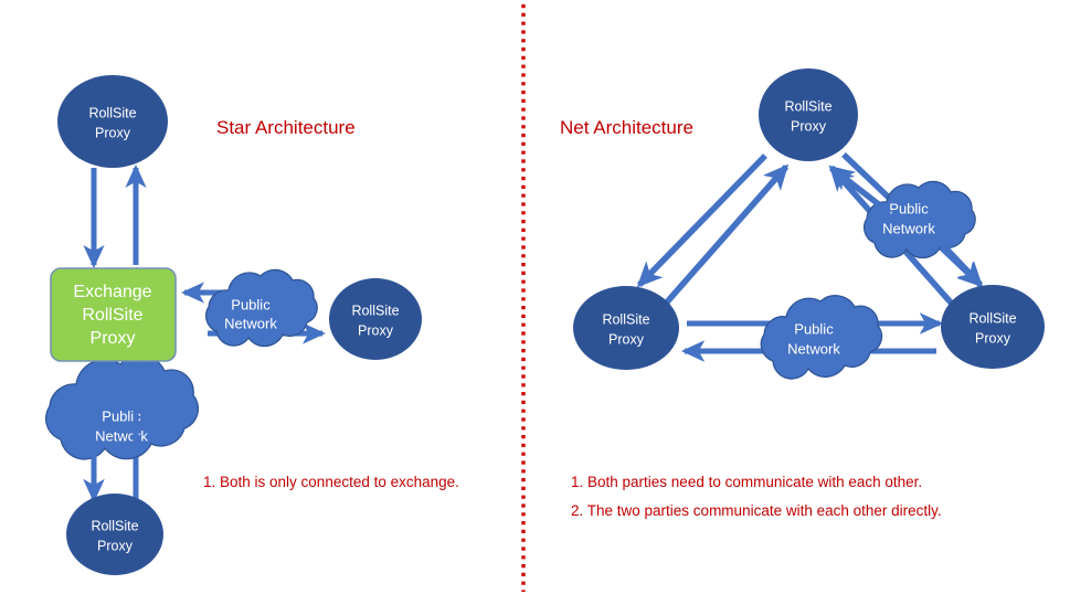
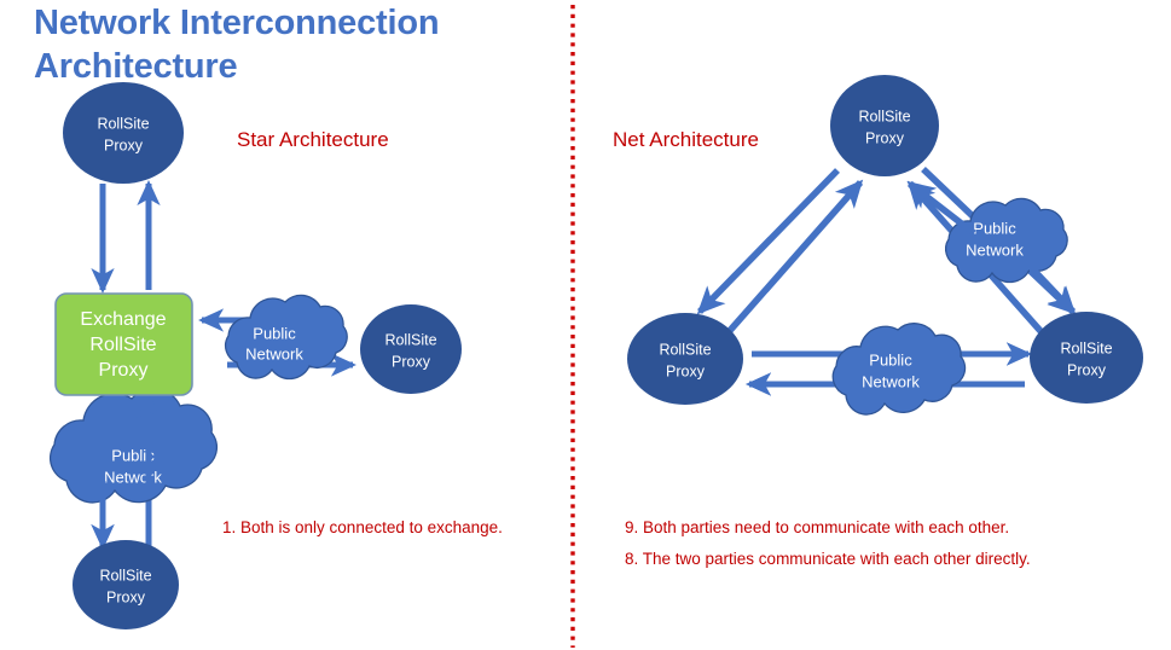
+ Network Interconnection Architecture
  Star Architecture
  Net Architecture
  Publi
  Netwok
  Public
  Network
  RollSite
  Proxy
  Exchange
  RollSite
  Proxy
  RollSite
  Proxy
  RollSite
  Proxy
  Public
  Network
  Public
  Network
  RollSite
  Proxy
  RollSite
  Proxy
  RollSite
  Proxy
  1. Both is only connected to exchange.
- 1. Both parties need to communicate with each other.
+ 9. Both parties need to communicate with each other.
- 2. The two parties communicate with each other directly.
+ 8. The two parties communicate with each other directly.
